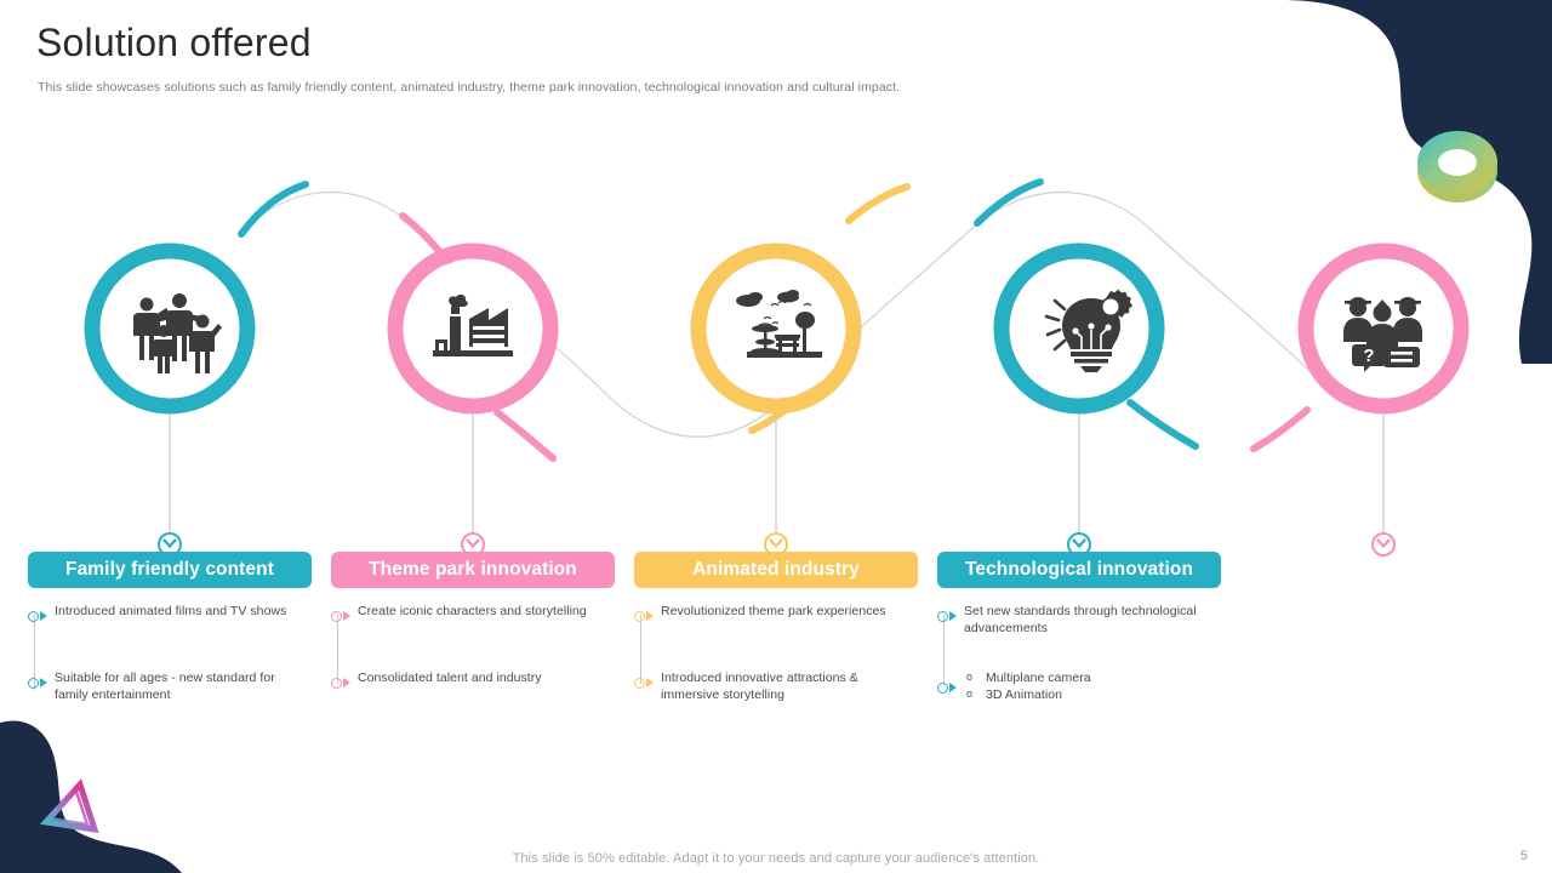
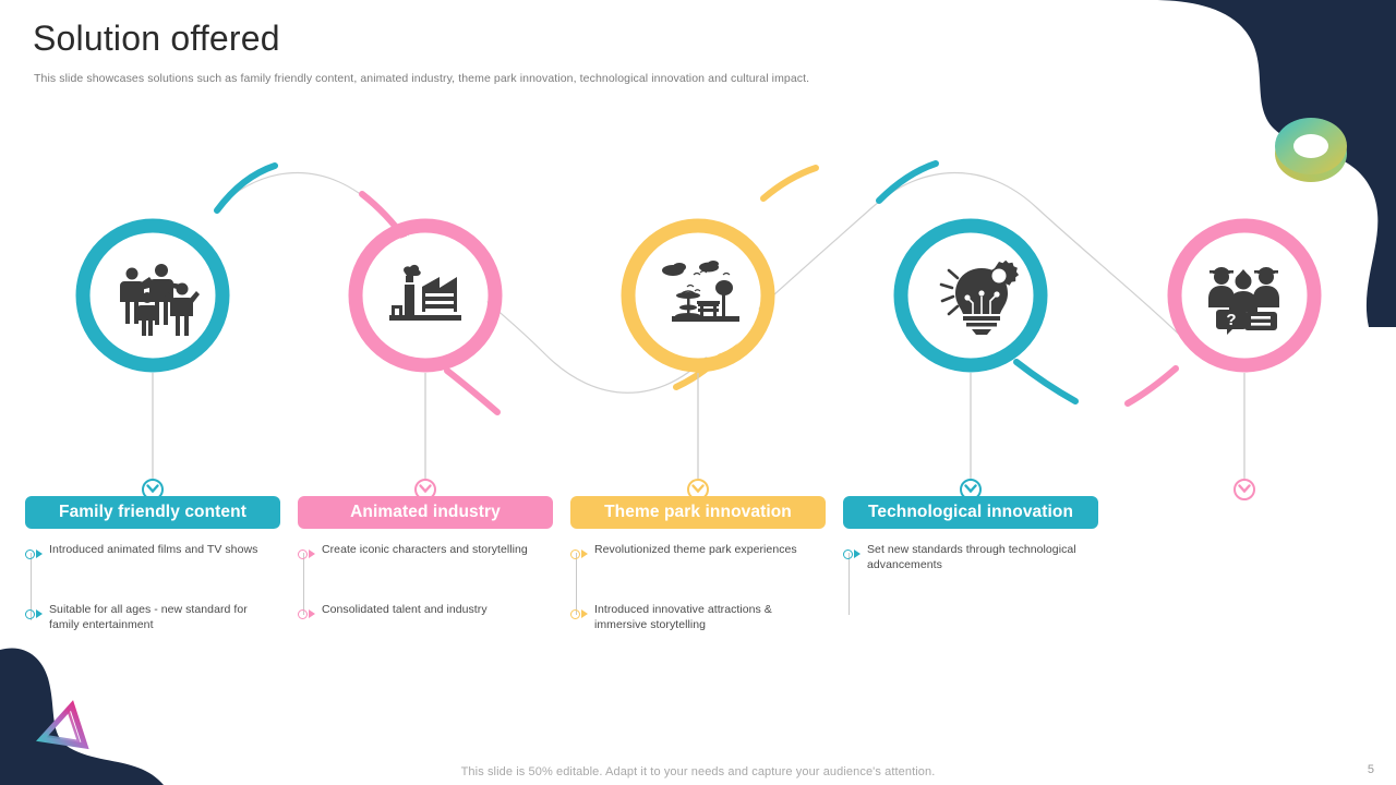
  Solution offered
  This slide showcases solutions such as family friendly content, animated industry, theme park innovation, technological innovation and cultural impact.
  ?
  Family friendly content
  Introduced animated films and TV shows
  Suitable for all ages - new standard for family entertainment
- Theme park innovation
+ Animated industry
  Create iconic characters and storytelling
  Consolidated talent and industry
- Animated industry
+ Theme park innovation
  Revolutionized theme park experiences
  Introduced innovative attractions & immersive storytelling
  Technological innovation
  Set new standards through technological advancements
- Multiplane camera
- 3D Animation
  This slide is 50% editable. Adapt it to your needs and capture your audience's attention.
  5
